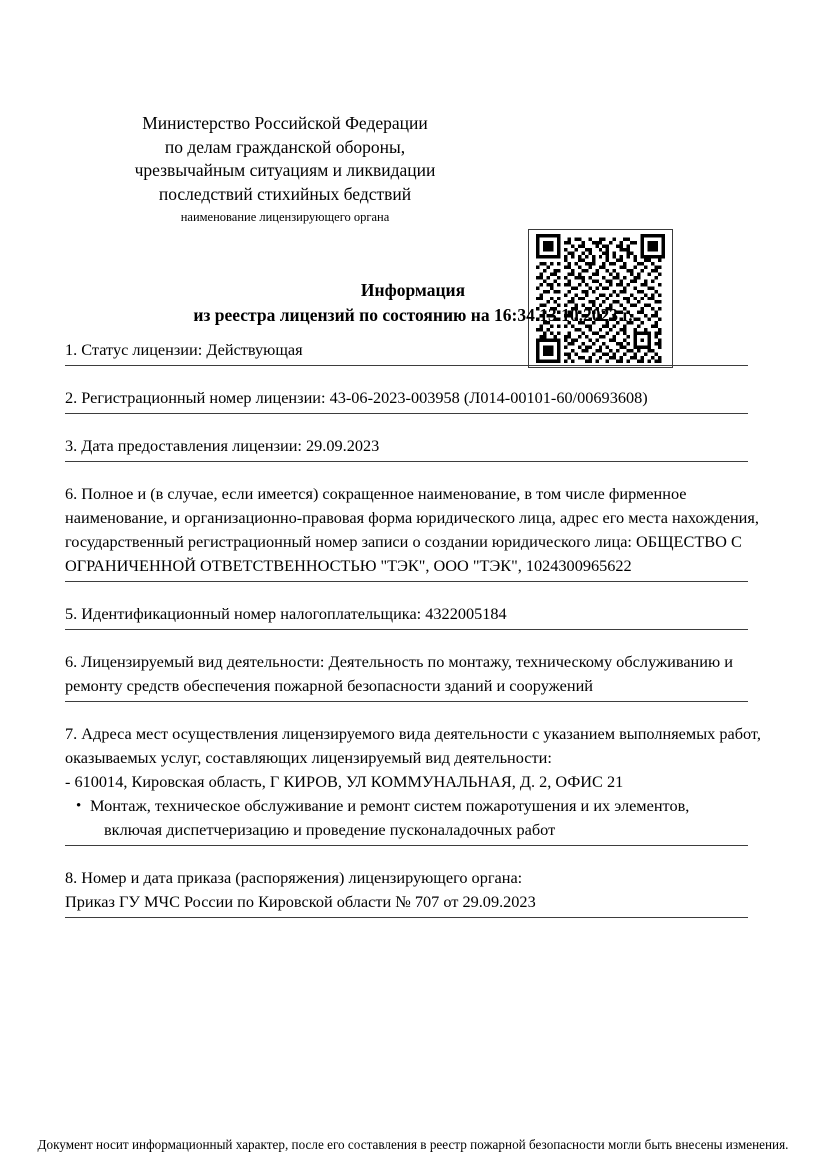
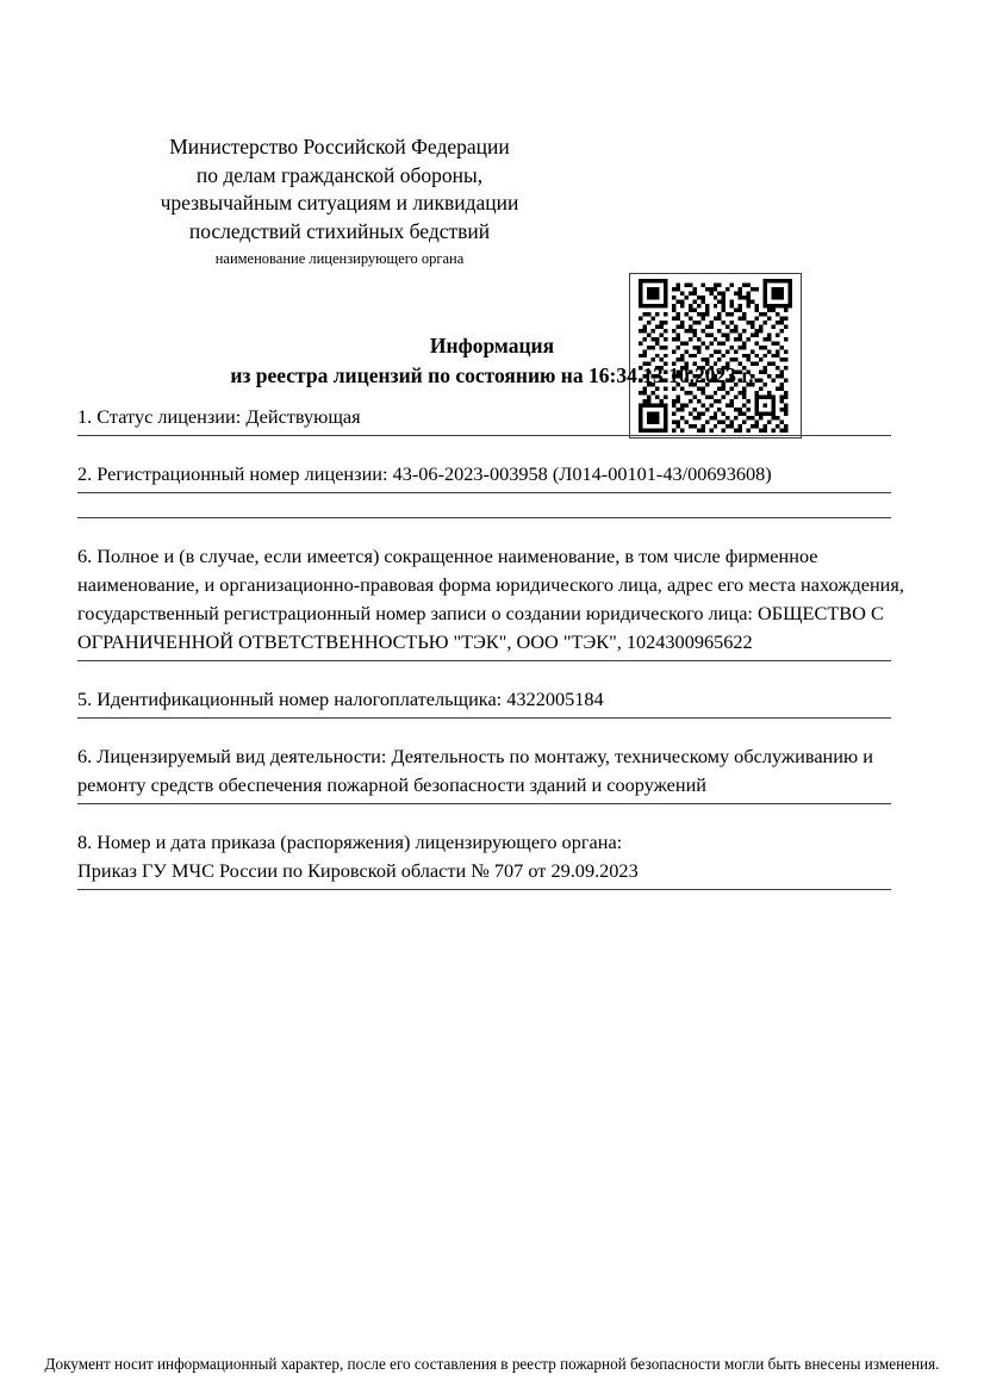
  Министерство Российской Федерации
  по делам гражданской обороны,
  чрезвычайным ситуациям и ликвидации
  последствий стихийных бедствий
  наименование лицензирующего органа
  Информация
  из реестра лицензий по состоянию на 16:34 13.10.2023 г.
  1. Статус лицензии: Действующая
- 2. Регистрационный номер лицензии: 43-06-2023-003958 (Л014-00101-60/00693608)
+ 2. Регистрационный номер лицензии: 43-06-2023-003958 (Л014-00101-43/00693608)
- 3. Дата предоставления лицензии: 29.09.2023
  6. Полное и (в случае, если имеется) сокращенное наименование, в том числе фирменное наименование, и организационно-правовая форма юридического лица, адрес его места нахождения, государственный регистрационный номер записи о создании юридического лица: ОБЩЕСТВО С ОГРАНИЧЕННОЙ ОТВЕТСТВЕННОСТЬЮ "ТЭК", ООО "ТЭК", 1024300965622
  5. Идентификационный номер налогоплательщика: 4322005184
  6. Лицензируемый вид деятельности: Деятельность по монтажу, техническому обслуживанию и ремонту средств обеспечения пожарной безопасности зданий и сооружений
- 7. Адреса мест осуществления лицензируемого вида деятельности с указанием выполняемых работ, оказываемых услуг, составляющих лицензируемый вид деятельности:
- - 610014, Кировская область, Г КИРОВ, УЛ КОММУНАЛЬНАЯ, Д. 2, ОФИС 21
- •
- Монтаж, техническое обслуживание и ремонт систем пожаротушения и их элементов,
- включая диспетчеризацию и проведение пусконаладочных работ
  8. Номер и дата приказа (распоряжения) лицензирующего органа:
  Приказ ГУ МЧС России по Кировской области № 707 от 29.09.2023
  Документ носит информационный характер, после его составления в реестр пожарной безопасности могли быть внесены изменения.
